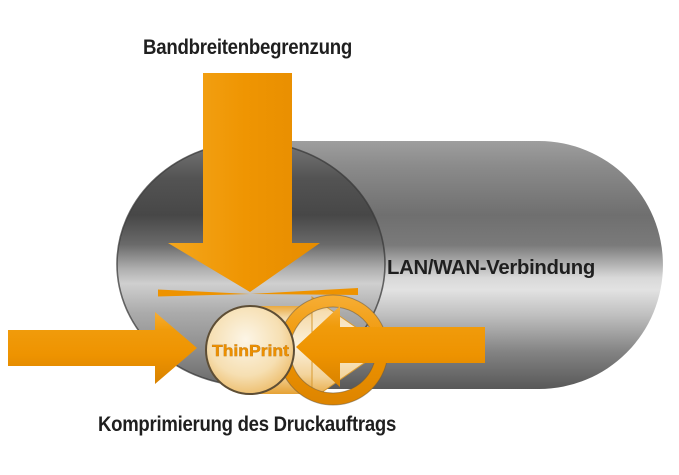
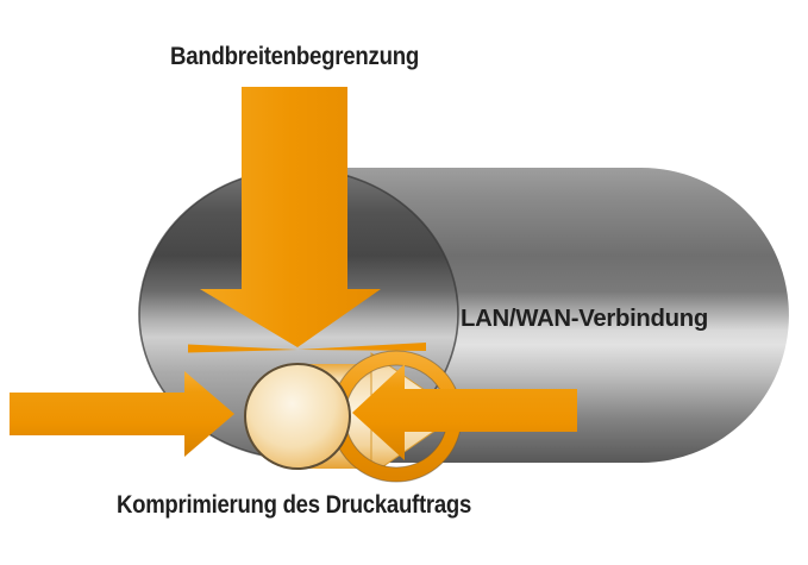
  LAN/WAN-Verbindung
- ThinPrint
  Bandbreitenbegrenzung
  Komprimierung des Druckauftrags
